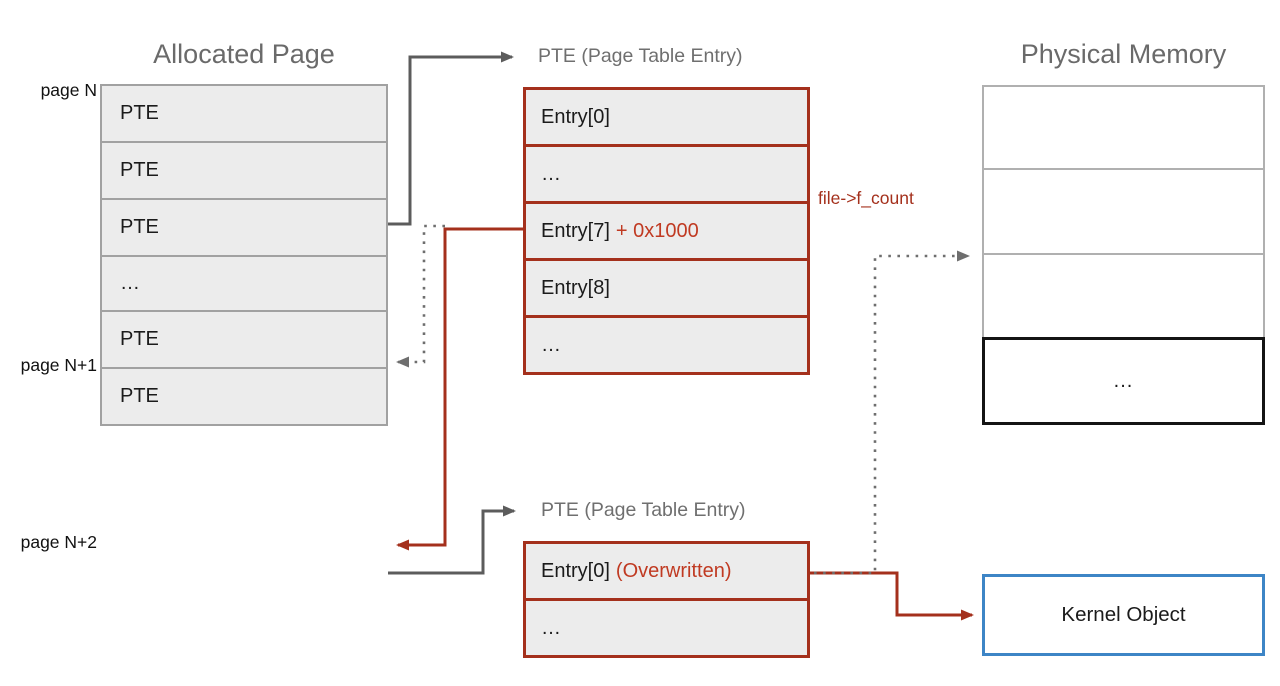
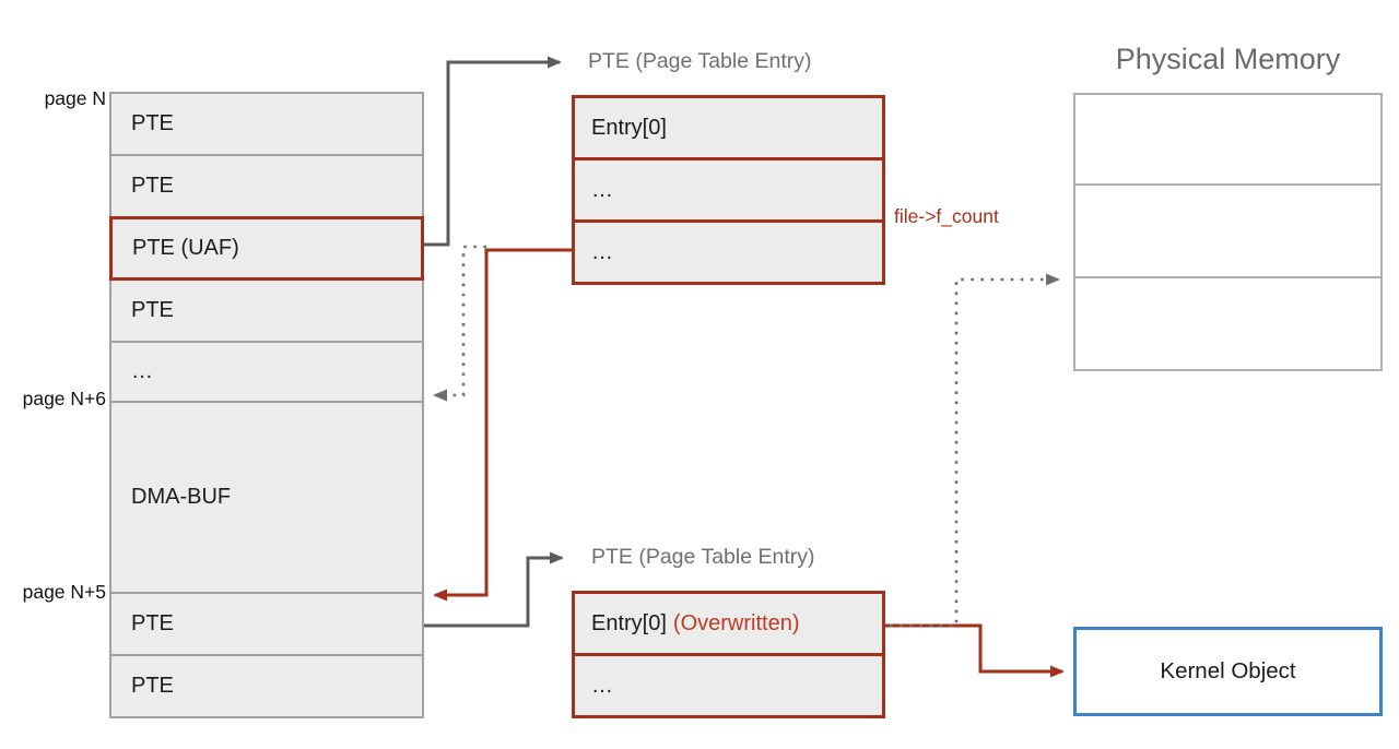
- Allocated Page
  PTE (Page Table Entry)
  Physical Memory
  PTE (Page Table Entry)
  page N
- page N+1
+ page N+6
- page N+2
+ page N+5
  PTE
  PTE
+ PTE (UAF)
  PTE
  …
+ DMA-BUF
  PTE
  PTE
  Entry[0]
  …
- Entry[7]
- + 0x1000
- Entry[8]
  …
  Entry[0]
  (Overwritten)
  …
- ...
  Kernel Object
  file->f_count
